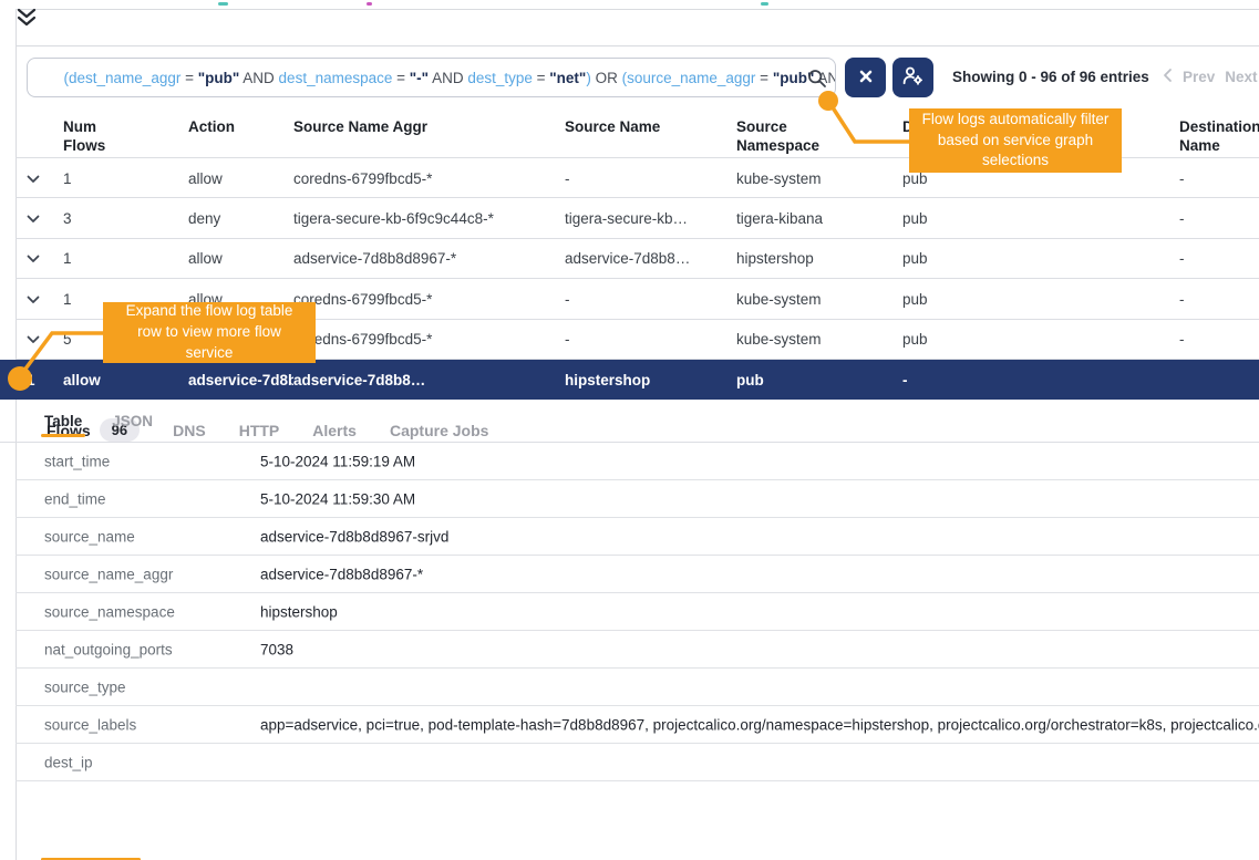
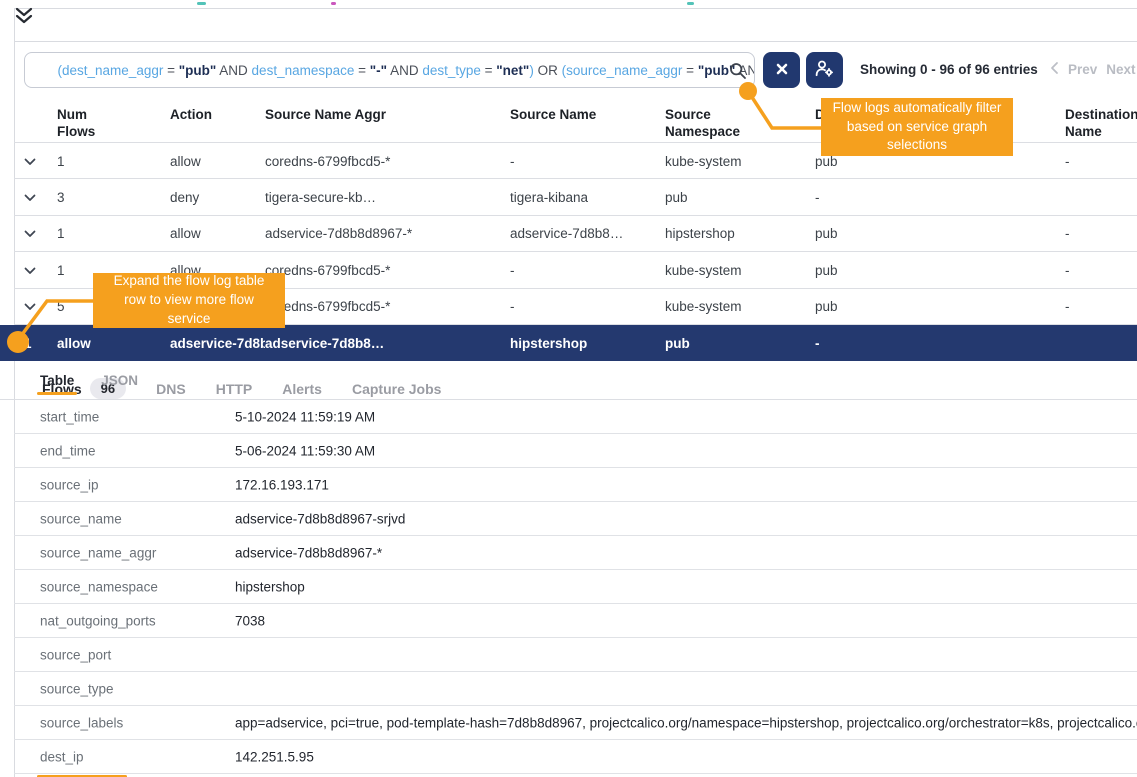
  96
  DNS
  HTTP
  Alerts
  Capture Jobs
  (dest_name_aggr = "pub" AND dest_namespace = "-" AND dest_type = "net") OR (source_name_aggr = "pub" AN
  Showing 0 - 96 of 96 entries
  Prev
  Next
  Num
  Flows
  Action
  Source Name Aggr
  Source Name
  Source
  Namespace
  Destination
  Name
  1
  allow
  coredns-6799fbcd5-*
  -
  kube-system
  pub
  -
  3
  deny
- tigera-secure-kb-6f9c9c44c8-*
  tigera-secure-kb…
  tigera-kibana
  pub
  -
  1
  allow
  adservice-7d8b8d8967-*
  adservice-7d8b8…
  hipstershop
  pub
  -
  1
  allow
  coredns-6799fbcd5-*
  -
  kube-system
  pub
  -
  5
  edns-6799fbcd5-*
  -
  kube-system
  pub
  -
  allow
  adservice-7d8b8…
  hipstershop
  pub
  -
  Table
  JSON
  start_time
  5-10-2024 11:59:19 AM
  end_time
- 5-10-2024 11:59:30 AM
+ 5-06-2024 11:59:30 AM
+ source_ip
+ 172.16.193.171
  source_name
  adservice-7d8b8d8967-srjvd
  source_name_aggr
  adservice-7d8b8d8967-*
  source_namespace
  hipstershop
  nat_outgoing_ports
  7038
+ source_port
  source_type
  source_labels
  app=adservice, pci=true, pod-template-hash=7d8b8d8967, projectcalico.org/namespace=hipstershop, projectcalico.org/orchestrator=k8s, projectcalico.
  dest_ip
+ 142.251.5.95
  Flow logs automatically filter based on service graph selections
  Expand the flow log table row to view more flow service
